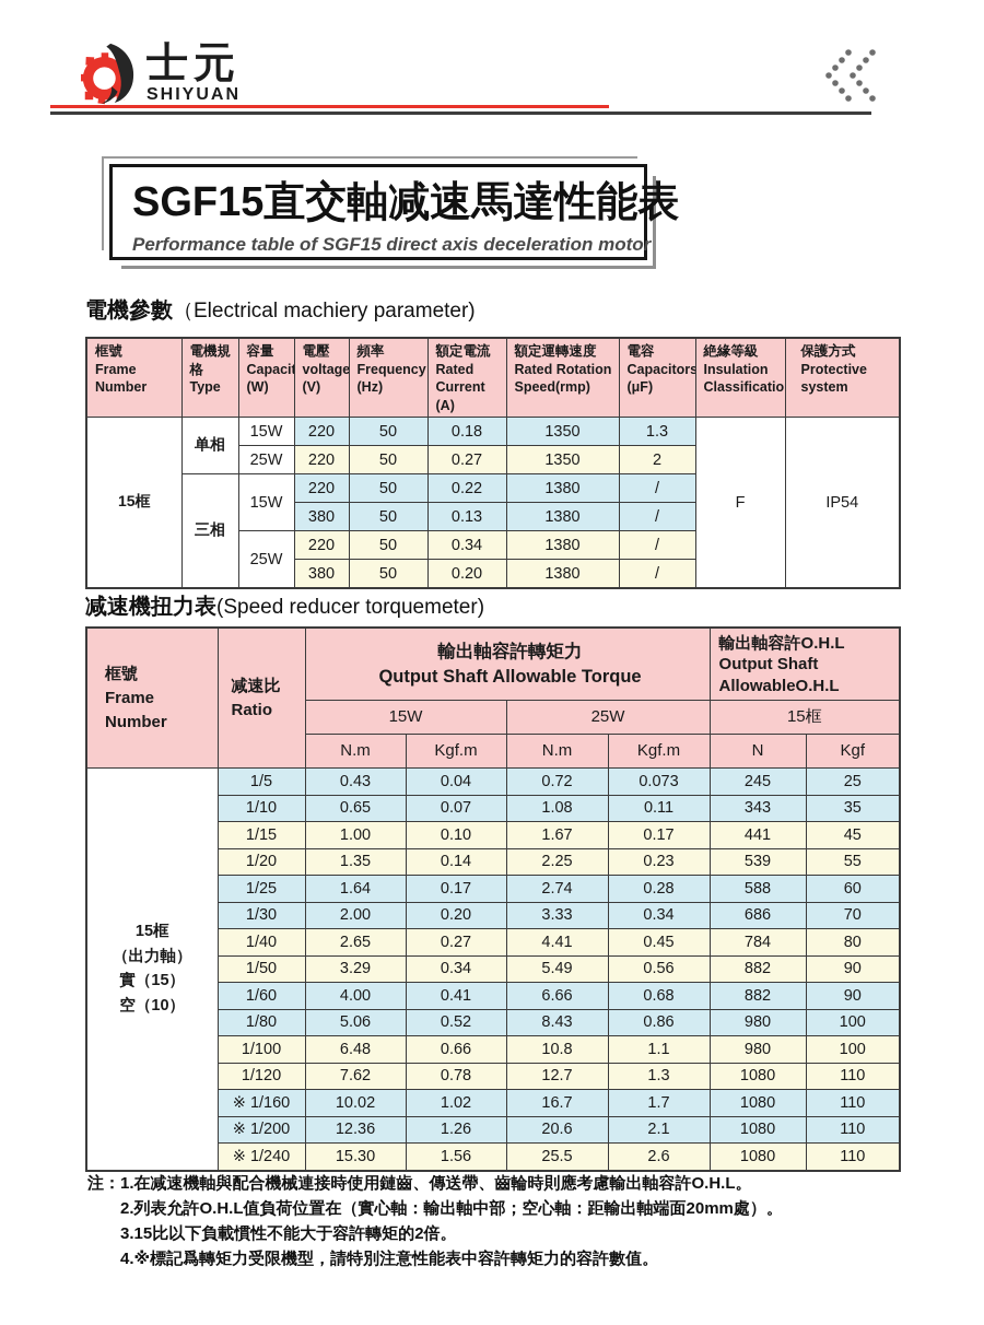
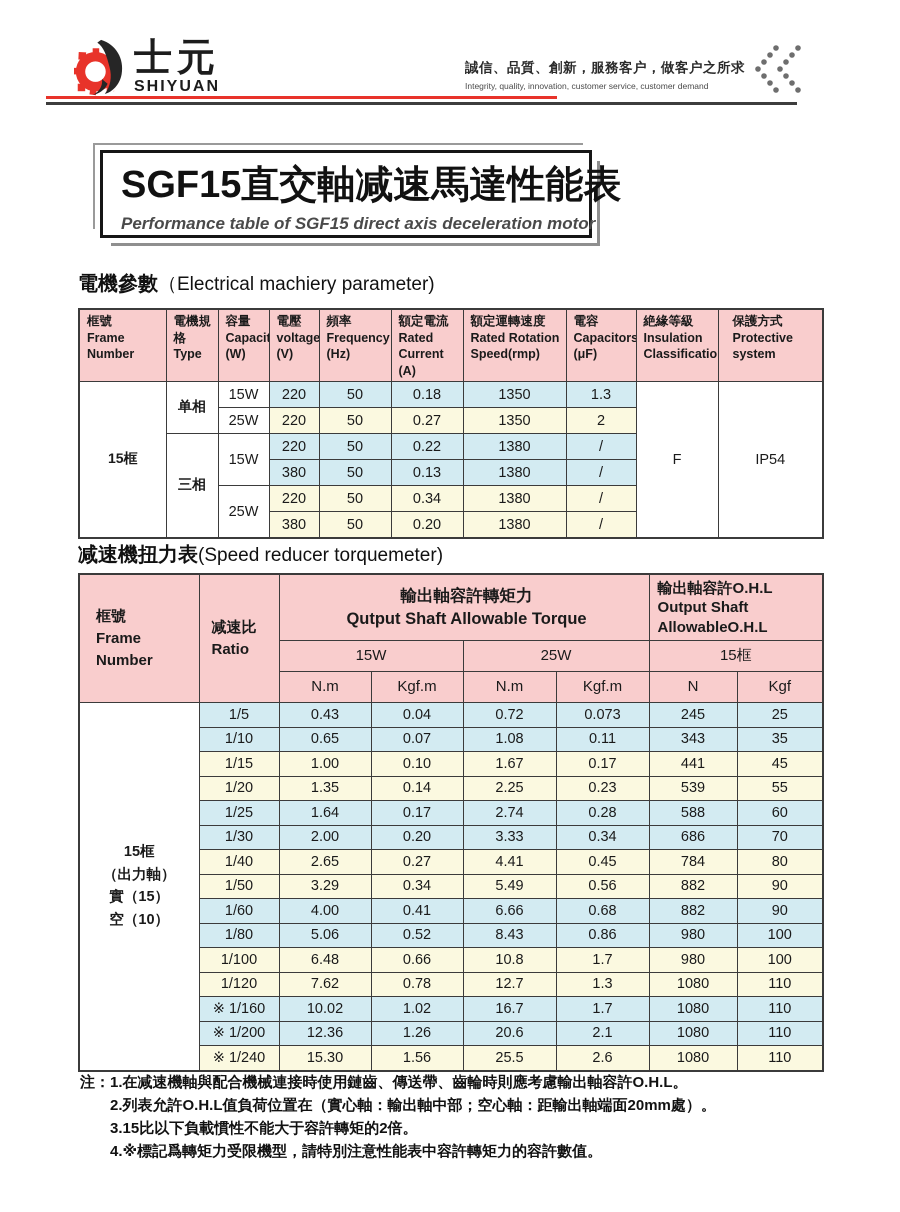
  士元
  SHIYUAN
+ 誠信、品質、創新，服務客户，做客户之所求
+ Integrity, quality, innovation, customer service, customer demand
  SGF15直交軸减速馬達性能表
  Performance table of SGF15 direct axis deceleration motor
  電機參數（Electrical machiery parameter)
  框號 Frame Number	電機規格 Type	容量 Capaci (W)	電壓 voltage (V)	頻率 Frequency (Hz)	額定電流 Rated Current (A)	額定運轉速度 Rated Rotation Speed(rmp)	電容 Capacitors (μF)	絶緣等級 Insulation Classificatio	保護方式 Protective system
  15框	单相	15W	220	50	0.18	1350	1.3	F	IP54
  25W	220	50	0.27	1350	2
  三相	15W	220	50	0.22	1380	/
  380	50	0.13	1380	/
  25W	220	50	0.34	1380	/
  380	50	0.20	1380	/
  减速機扭力表(Speed reducer torquemeter)
  框號 Frame Number	减速比 Ratio	輸出軸容許轉矩力 Qutput Shaft Allowable Torque	輸出軸容許O.H.L Output Shaft AllowableO.H.L
  15W	25W	15框
  N.m	Kgf.m	N.m	Kgf.m	N	Kgf
  15框 （出力軸） 實（15） 空（10）	1/5	0.43	0.04	0.72	0.073	245	25
  1/10	0.65	0.07	1.08	0.11	343	35
  1/15	1.00	0.10	1.67	0.17	441	45
  1/20	1.35	0.14	2.25	0.23	539	55
  1/25	1.64	0.17	2.74	0.28	588	60
  1/30	2.00	0.20	3.33	0.34	686	70
  1/40	2.65	0.27	4.41	0.45	784	80
  1/50	3.29	0.34	5.49	0.56	882	90
  1/60	4.00	0.41	6.66	0.68	882	90
  1/80	5.06	0.52	8.43	0.86	980	100
- 1/100	6.48	0.66	10.8	1.1	980	100
+ 1/100	6.48	0.66	10.8	1.7	980	100
  1/120	7.62	0.78	12.7	1.3	1080	110
  ※ 1/160	10.02	1.02	16.7	1.7	1080	110
  ※ 1/200	12.36	1.26	20.6	2.1	1080	110
  ※ 1/240	15.30	1.56	25.5	2.6	1080	110
  注：
  1.在减速機軸與配合機械連接時使用鏈齒、傳送帶、齒輪時則應考慮輸出軸容許O.H.L。
  2.列表允許O.H.L值負荷位置在（實心軸：輸出軸中部；空心軸：距輸出軸端面20mm處）。
  3.15比以下負載慣性不能大于容許轉矩的2倍。
  4.※標記爲轉矩力受限機型，請特別注意性能表中容許轉矩力的容許數值。
